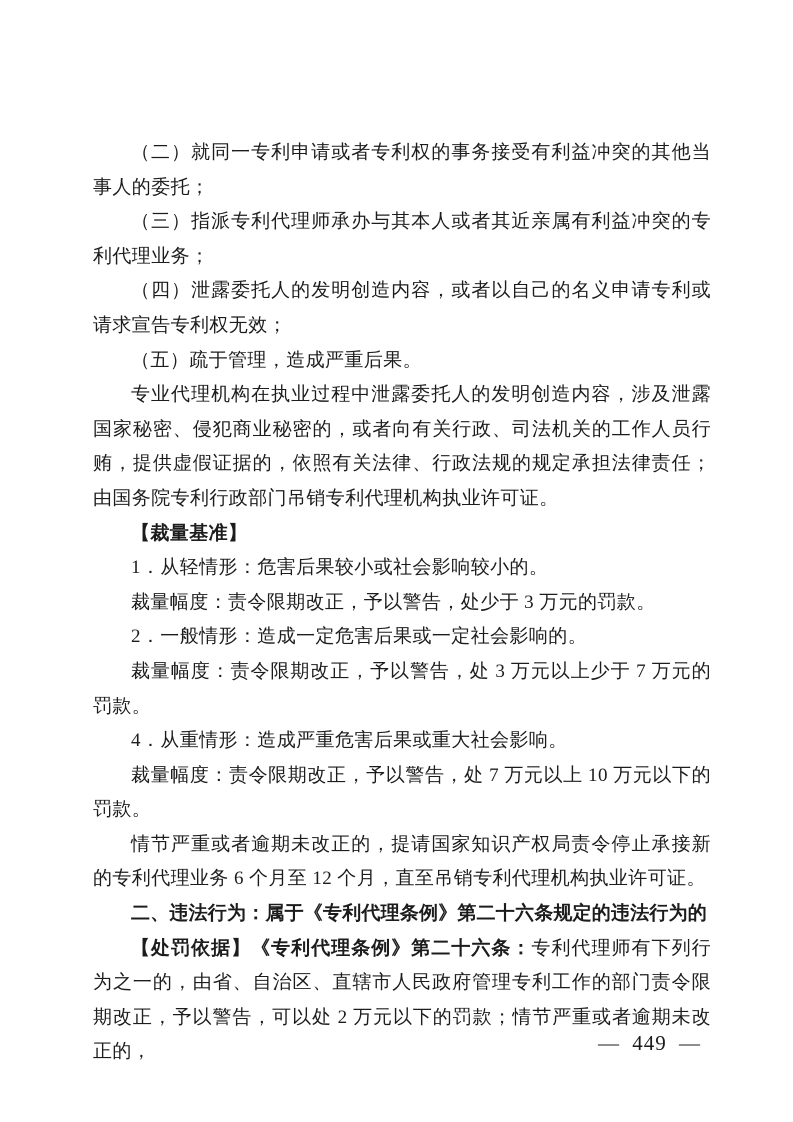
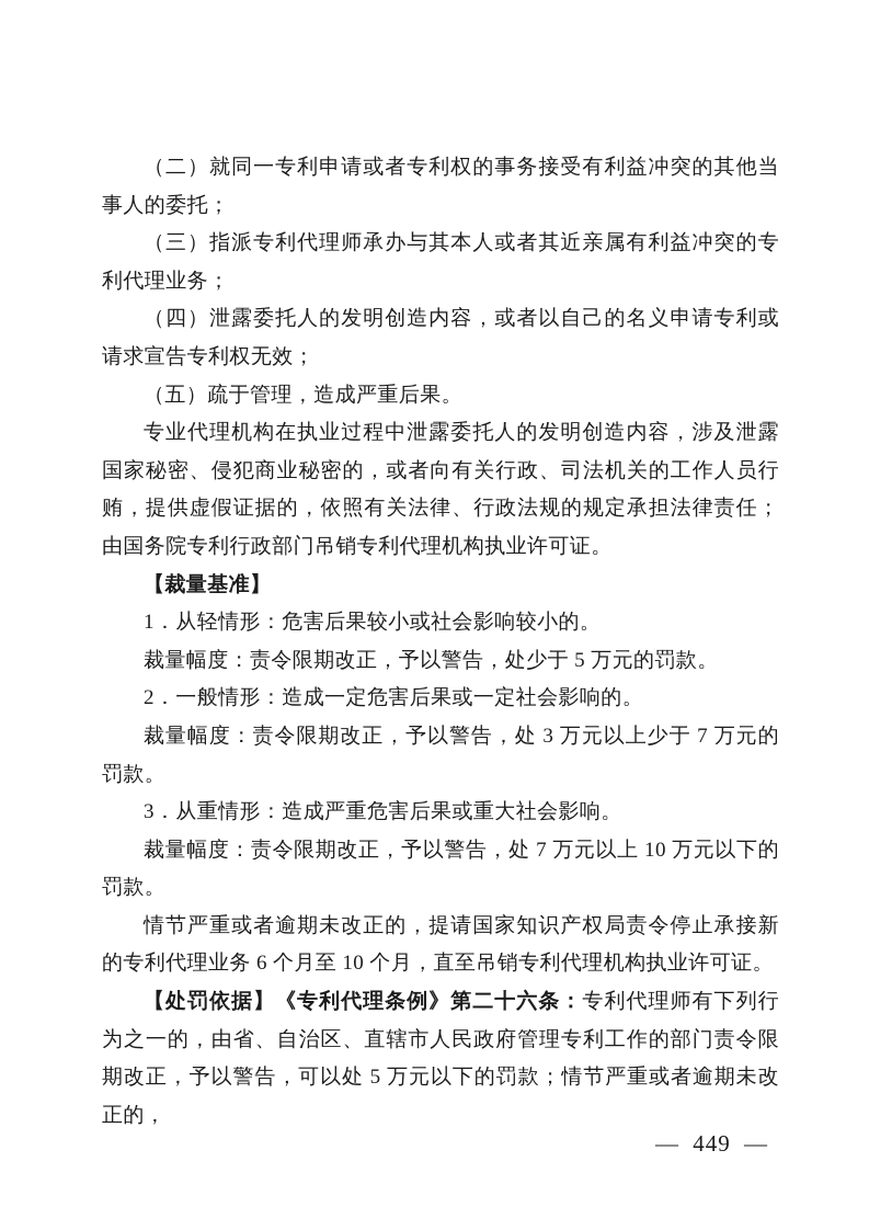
  （二）就同一专利申请或者专利权的事务接受有利益冲突的其他当事人的委托；
  （三）指派专利代理师承办与其本人或者其近亲属有利益冲突的专利代理业务；
  （四）泄露委托人的发明创造内容，或者以自己的名义申请专利或请求宣告专利权无效；
  （五）疏于管理，造成严重后果。
  专业代理机构在执业过程中泄露委托人的发明创造内容，涉及泄露国家秘密、侵犯商业秘密的，或者向有关行政、司法机关的工作人员行贿，提供虚假证据的，依照有关法律、行政法规的规定承担法律责任；由国务院专利行政部门吊销专利代理机构执业许可证。
  【裁量基准】
  1．从轻情形：危害后果较小或社会影响较小的。
- 裁量幅度：责令限期改正，予以警告，处少于 3 万元的罚款。
+ 裁量幅度：责令限期改正，予以警告，处少于 5 万元的罚款。
  2．一般情形：造成一定危害后果或一定社会影响的。
  裁量幅度：责令限期改正，予以警告，处 3 万元以上少于 7 万元的罚款。
- 4．从重情形：造成严重危害后果或重大社会影响。
+ 3．从重情形：造成严重危害后果或重大社会影响。
  裁量幅度：责令限期改正，予以警告，处 7 万元以上 10 万元以下的罚款。
- 情节严重或者逾期未改正的，提请国家知识产权局责令停止承接新的专利代理业务 6 个月至 12 个月，直至吊销专利代理机构执业许可证。
+ 情节严重或者逾期未改正的，提请国家知识产权局责令停止承接新的专利代理业务 6 个月至 10 个月，直至吊销专利代理机构执业许可证。
- 二、违法行为：属于《专利代理条例》第二十六条规定的违法行为的
- 【处罚依据】《专利代理条例》第二十六条：专利代理师有下列行为之一的，由省、自治区、直辖市人民政府管理专利工作的部门责令限期改正，予以警告，可以处 2 万元以下的罚款；情节严重或者逾期未改正的，
+ 【处罚依据】《专利代理条例》第二十六条：专利代理师有下列行为之一的，由省、自治区、直辖市人民政府管理专利工作的部门责令限期改正，予以警告，可以处 5 万元以下的罚款；情节严重或者逾期未改正的，
  — 449 —
